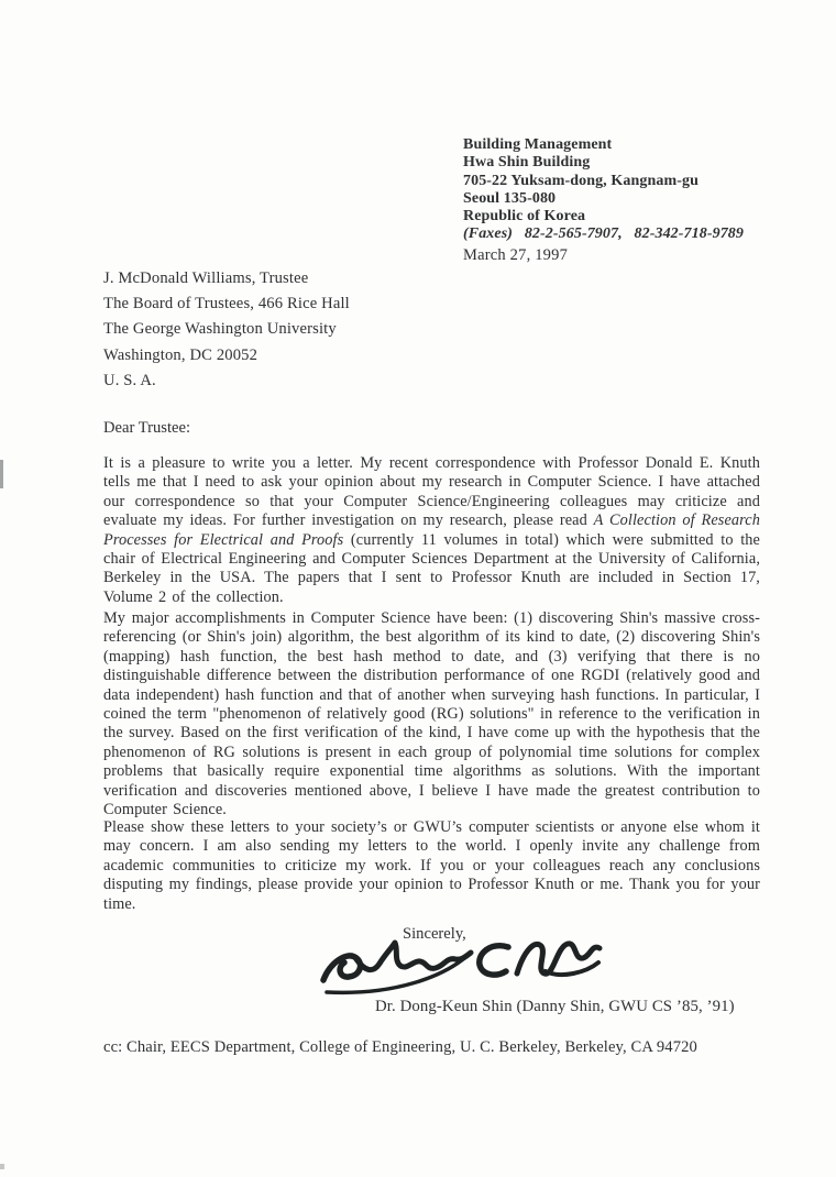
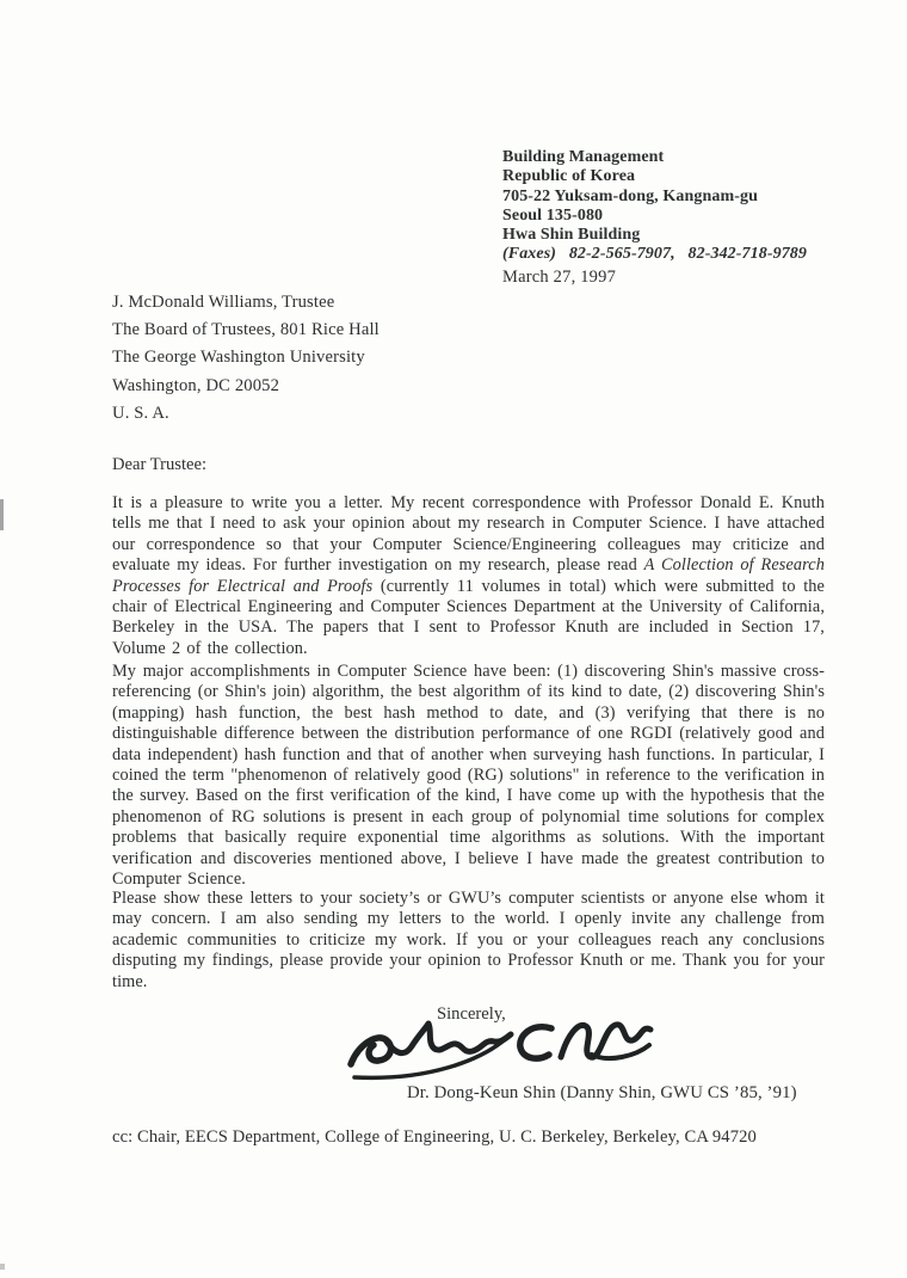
  Building Management
- Hwa Shin Building
+ Republic of Korea
  705-22 Yuksam-dong, Kangnam-gu
  Seoul 135-080
- Republic of Korea
+ Hwa Shin Building
  (Faxes) 82-2-565-7907, 82-342-718-9789
  March 27, 1997
  J. McDonald Williams, Trustee
- The Board of Trustees, 466 Rice Hall
+ The Board of Trustees, 801 Rice Hall
  The George Washington University
  Washington, DC 20052
  U. S. A.
  Dear Trustee:
  It is a pleasure to write you a letter. My recent correspondence with Professor Donald E. Knuth tells me that I need to ask your opinion about my research in Computer Science. I have attached our correspondence so that your Computer Science/Engineering colleagues may criticize and evaluate my ideas. For further investigation on my research, please read A Collection of Research Processes for Electrical and Proofs (currently 11 volumes in total) which were submitted to the chair of Electrical Engineering and Computer Sciences Department at the University of California, Berkeley in the USA. The papers that I sent to Professor Knuth are included in Section 17, Volume 2 of the collection.
  My major accomplishments in Computer Science have been: (1) discovering Shin's massive cross-referencing (or Shin's join) algorithm, the best algorithm of its kind to date, (2) discovering Shin's (mapping) hash function, the best hash method to date, and (3) verifying that there is no distinguishable difference between the distribution performance of one RGDI (relatively good and data independent) hash function and that of another when surveying hash functions. In particular, I coined the term "phenomenon of relatively good (RG) solutions" in reference to the verification in the survey. Based on the first verification of the kind, I have come up with the hypothesis that the phenomenon of RG solutions is present in each group of polynomial time solutions for complex problems that basically require exponential time algorithms as solutions. With the important verification and discoveries mentioned above, I believe I have made the greatest contribution to Computer Science.
  Please show these letters to your society’s or GWU’s computer scientists or anyone else whom it may concern. I am also sending my letters to the world. I openly invite any challenge from academic communities to criticize my work. If you or your colleagues reach any conclusions disputing my findings, please provide your opinion to Professor Knuth or me. Thank you for your time.
  Sincerely,
  Dr. Dong-Keun Shin (Danny Shin, GWU CS ’85, ’91)
  cc: Chair, EECS Department, College of Engineering, U. C. Berkeley, Berkeley, CA 94720
